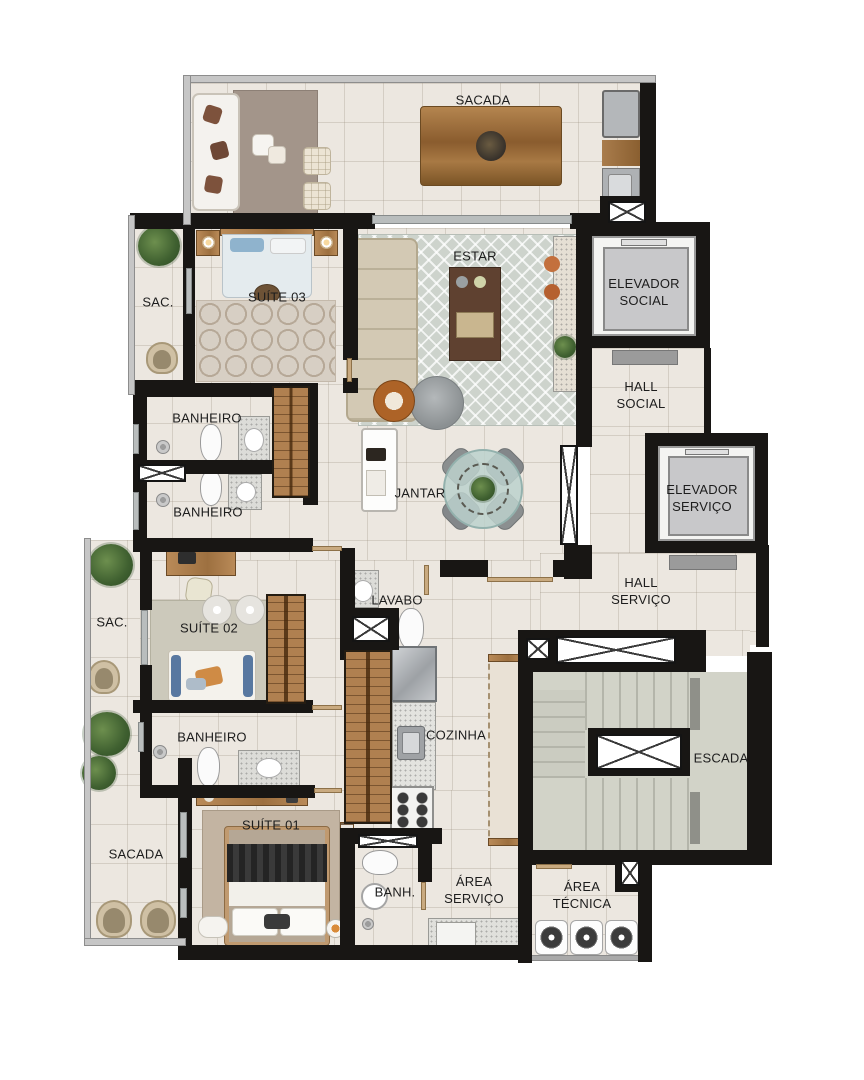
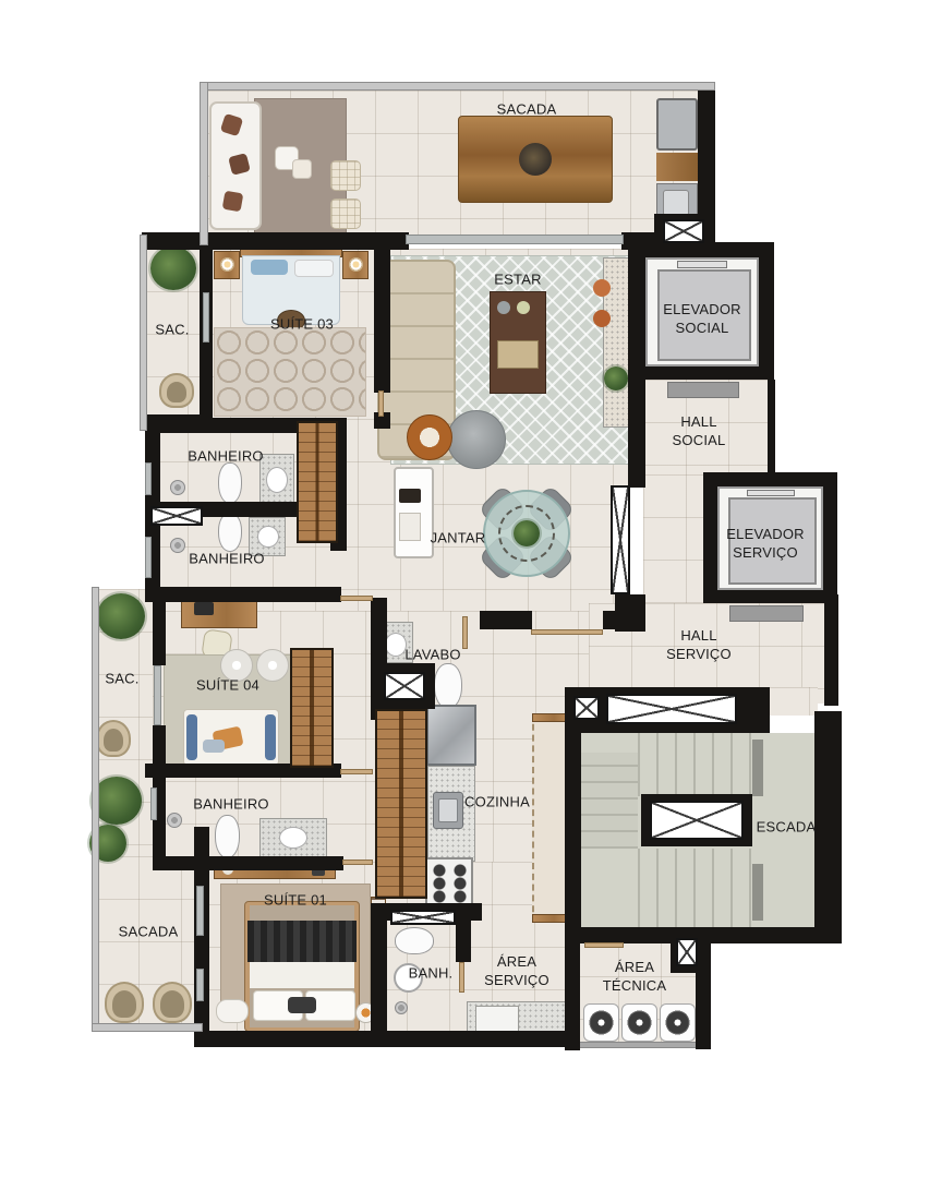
  SACADA
  SAC.
  SUÍTE 03
  ESTAR
  ELEVADOR
  SOCIAL
  BANHEIRO
  BANHEIRO
  JANTAR
  HALL
  SOCIAL
  ELEVADOR
  SERVIÇO
  HALL
  SERVIÇO
  SAC.
- SUÍTE 02
+ SUÍTE 04
  LAVABO
  BANHEIRO
  COZINHA
  ESCADA
  SUÍTE 01
  SACADA
  BANH.
  ÁREA
  SERVIÇO
  ÁREA
  TÉCNICA
